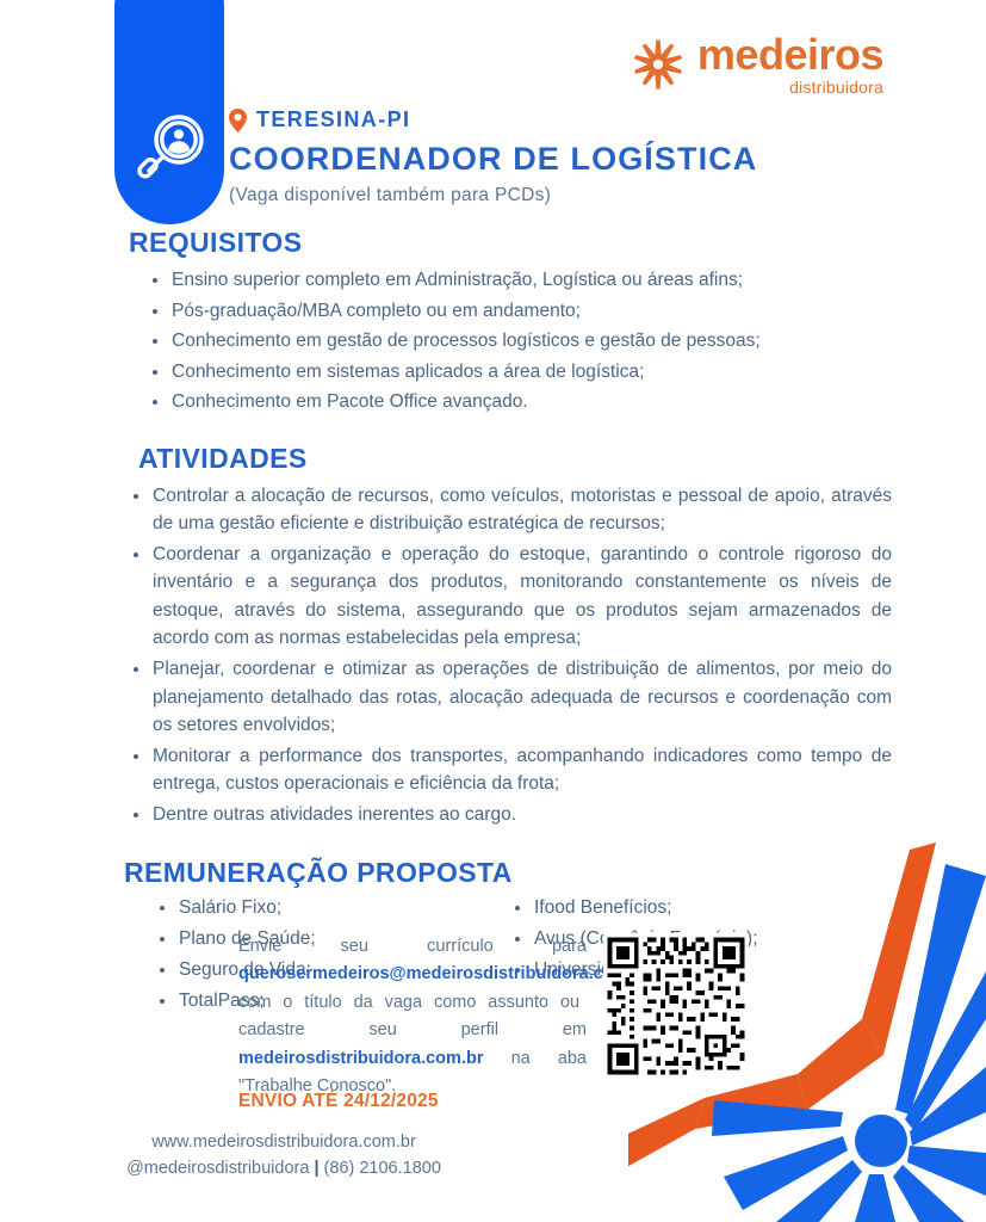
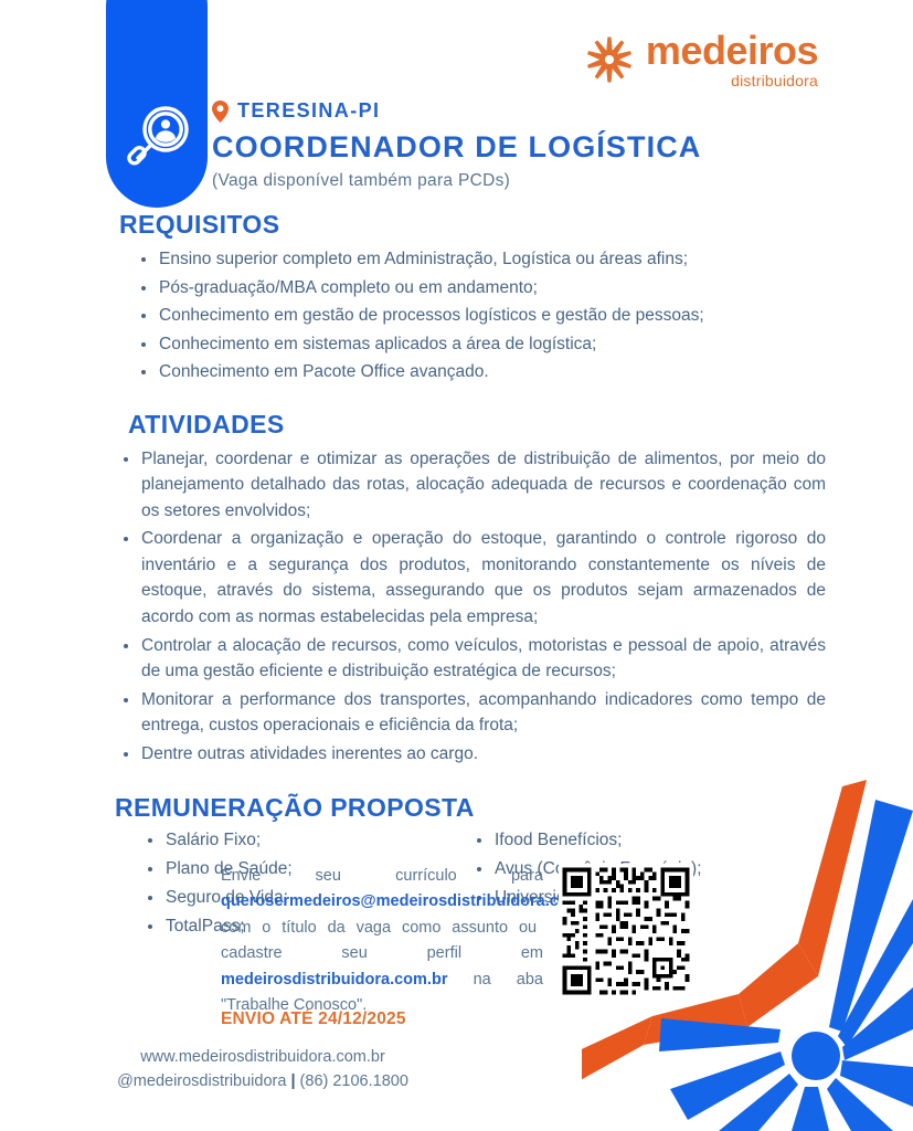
  medeiros
  distribuidora
  TERESINA-PI
  COORDENADOR DE LOGÍSTICA
  (Vaga disponível também para PCDs)
  REQUISITOS
  Ensino superior completo em Administração, Logística ou áreas afins;
  Pós-graduação/MBA completo ou em andamento;
  Conhecimento em gestão de processos logísticos e gestão de pessoas;
  Conhecimento em sistemas aplicados a área de logística;
  Conhecimento em Pacote Office avançado.
  ATIVIDADES
- Controlar a alocação de recursos, como veículos, motoristas e pessoal de apoio, através de uma gestão eficiente e distribuição estratégica de recursos;
+ Planejar, coordenar e otimizar as operações de distribuição de alimentos, por meio do planejamento detalhado das rotas, alocação adequada de recursos e coordenação com os setores envolvidos;
  Coordenar a organização e operação do estoque, garantindo o controle rigoroso do inventário e a segurança dos produtos, monitorando constantemente os níveis de estoque, através do sistema, assegurando que os produtos sejam armazenados de acordo com as normas estabelecidas pela empresa;
- Planejar, coordenar e otimizar as operações de distribuição de alimentos, por meio do planejamento detalhado das rotas, alocação adequada de recursos e coordenação com os setores envolvidos;
+ Controlar a alocação de recursos, como veículos, motoristas e pessoal de apoio, através de uma gestão eficiente e distribuição estratégica de recursos;
  Monitorar a performance dos transportes, acompanhando indicadores como tempo de entrega, custos operacionais e eficiência da frota;
  Dentre outras atividades inerentes ao cargo.
  REMUNERAÇÃO PROPOSTA
  Salário Fixo;
  Plano de Saúde;
  Seguro de Vida;
  TotalPass;
  Ifood Benefícios;
  Envie seu currículo para querosermedeiros@medeirosdistribuidora.c com o título da vaga como assunto ou cadastre seu perfil em medeirosdistribuidora.com.br na aba "Trabalhe Conosco".
  ENVIO ATÉ 24/12/2025
  www.medeirosdistribuidora.com.br
  @medeirosdistribuidora | (86) 2106.1800
